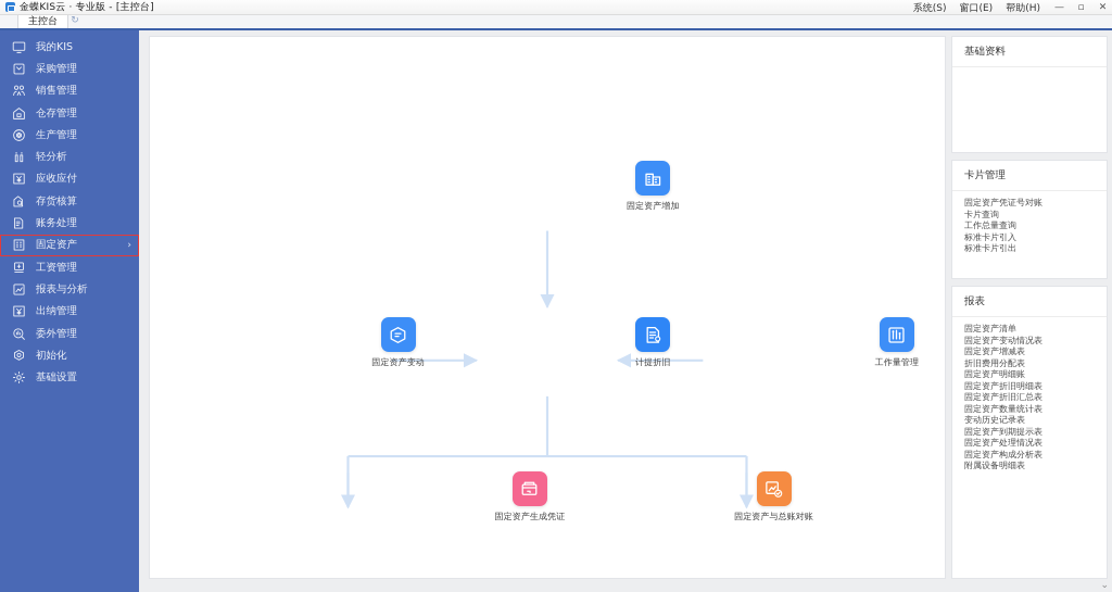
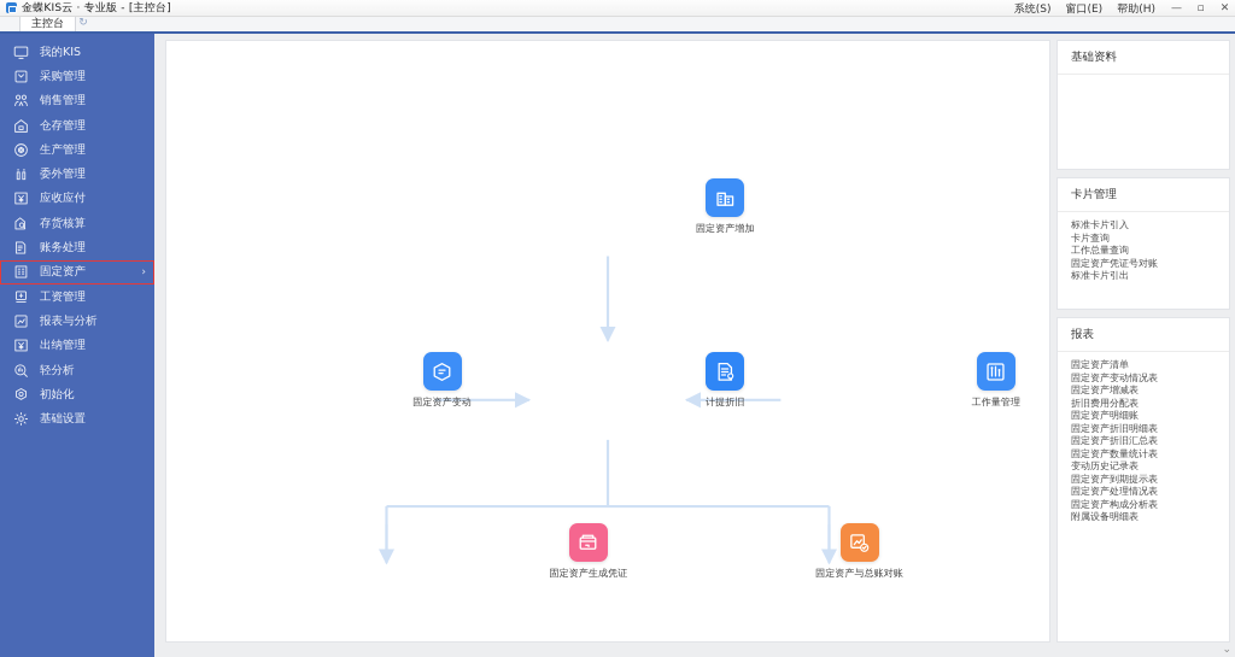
  金蝶KIS云 · 专业版 - [主控台]
  系统(S)
  窗口(E)
  帮助(H)
  —
  ▫
  ✕
  主控台
  ↻
  我的KIS
  采购管理
  销售管理
  仓存管理
  生产管理
- 轻分析
+ 委外管理
  应收应付
  存货核算
  账务处理
  固定资产
  ›
  工资管理
  报表与分析
  出纳管理
- 委外管理
+ 轻分析
  初始化
  基础设置
  固定资产增加
  固定资产变动
  计提折旧
  工作量管理
  固定资产生成凭证
  固定资产与总账对账
  基础资料
  卡片管理
- 固定资产凭证号对账
+ 标准卡片引入
  卡片查询
  工作总量查询
- 标准卡片引入
+ 固定资产凭证号对账
  标准卡片引出
  报表
  固定资产清单
  固定资产变动情况表
  固定资产增减表
  折旧费用分配表
  固定资产明细账
  固定资产折旧明细表
  固定资产折旧汇总表
  固定资产数量统计表
  变动历史记录表
  固定资产到期提示表
  固定资产处理情况表
  固定资产构成分析表
  附属设备明细表
  ⌄
